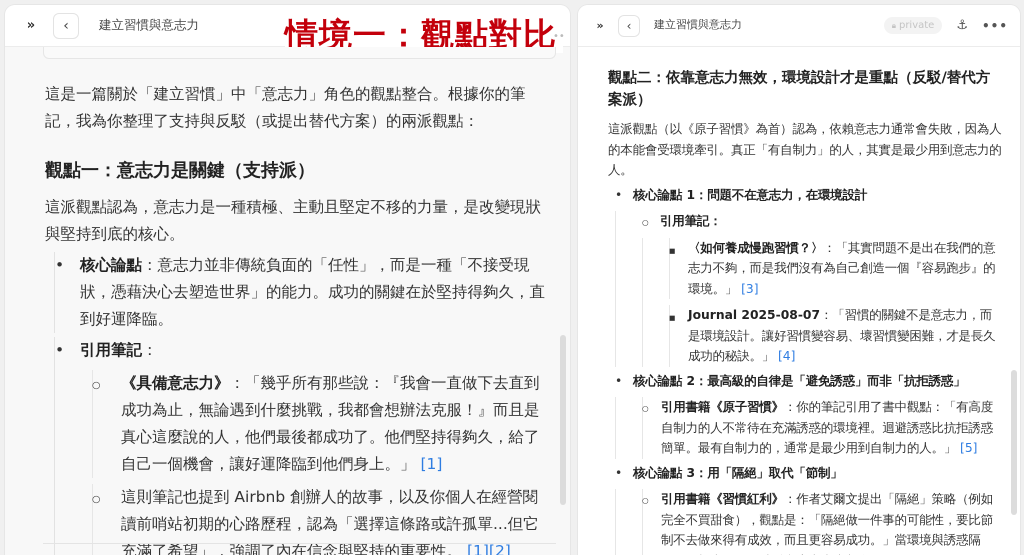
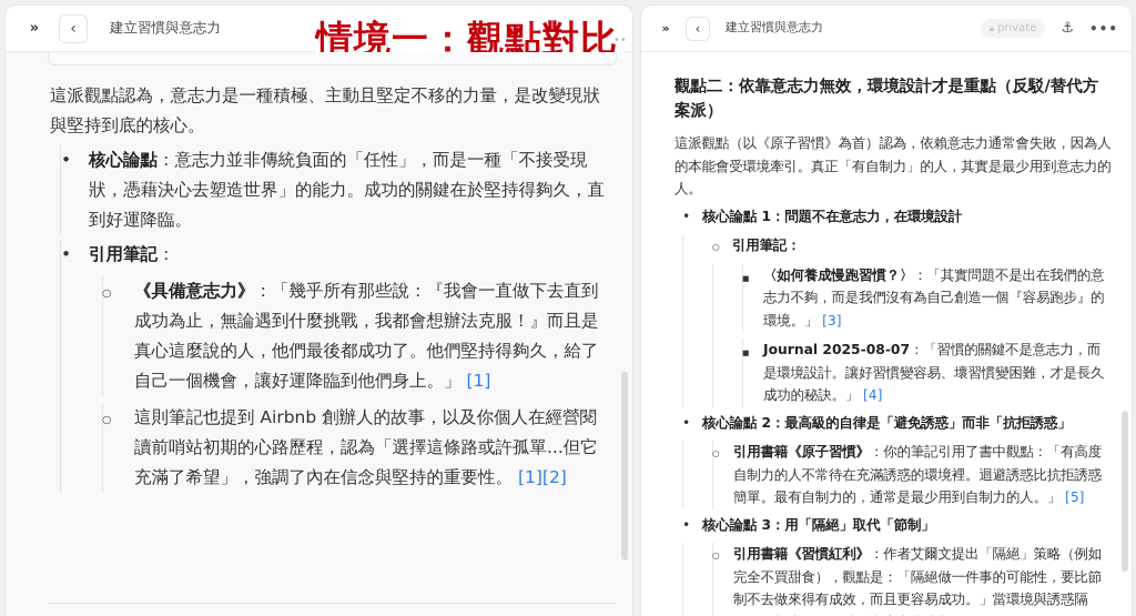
  »
  ‹
  建立習慣與意志力
  情境一：觀點對比
  ••
- 這是一篇關於「建立習慣」中「意志力」角色的觀點整合。根據你的筆記，我為你整理了支持與反駁（或提出替代方案）的兩派觀點：
- 觀點一：意志力是關鍵（支持派）
  這派觀點認為，意志力是一種積極、主動且堅定不移的力量，是改變現狀與堅持到底的核心。
  核心論點：意志力並非傳統負面的「任性」，而是一種「不接受現狀，憑藉決心去塑造世界」的能力。成功的關鍵在於堅持得夠久，直到好運降臨。
  引用筆記：
  《具備意志力》：「幾乎所有那些說：『我會一直做下去直到成功為止，無論遇到什麼挑戰，我都會想辦法克服！』而且是真心這麼說的人，他們最後都成功了。他們堅持得夠久，給了自己一個機會，讓好運降臨到他們身上。」 [1]
  這則筆記也提到 Airbnb 創辦人的故事，以及你個人在經營閱讀前哨站初期的心路歷程，認為「選擇這條路或許孤單...但它充滿了希望」，強調了內在信念與堅持的重要性。 [1][2]
  »
  ‹
  建立習慣與意志力
  🔒︎
  private
  ⚓
  •••
  觀點二：依靠意志力無效，環境設計才是重點（反駁/替代方案派）
  這派觀點（以《原子習慣》為首）認為，依賴意志力通常會失敗，因為人的本能會受環境牽引。真正「有自制力」的人，其實是最少用到意志力的人。
  核心論點 1：問題不在意志力，在環境設計
  引用筆記：
  〈如何養成慢跑習慣？〉：「其實問題不是出在我們的意志力不夠，而是我們沒有為自己創造一個『容易跑步』的環境。」 [3]
  Journal 2025-08-07：「習慣的關鍵不是意志力，而是環境設計。讓好習慣變容易、壞習慣變困難，才是長久成功的秘訣。」 [4]
  核心論點 2：最高級的自律是「避免誘惑」而非「抗拒誘惑」
  引用書籍《原子習慣》：你的筆記引用了書中觀點：「有高度自制力的人不常待在充滿誘惑的環境裡。迴避誘惑比抗拒誘惑簡單。最有自制力的，通常是最少用到自制力的人。」 [5]
  核心論點 3：用「隔絕」取代「節制」
  引用書籍《習慣紅利》：作者艾爾文提出「隔絕」策略（例如完全不買甜食），觀點是：「隔絕做一件事的可能性，要比節制不去做來得有成效，而且更容易成功。」當環境與誘惑隔
